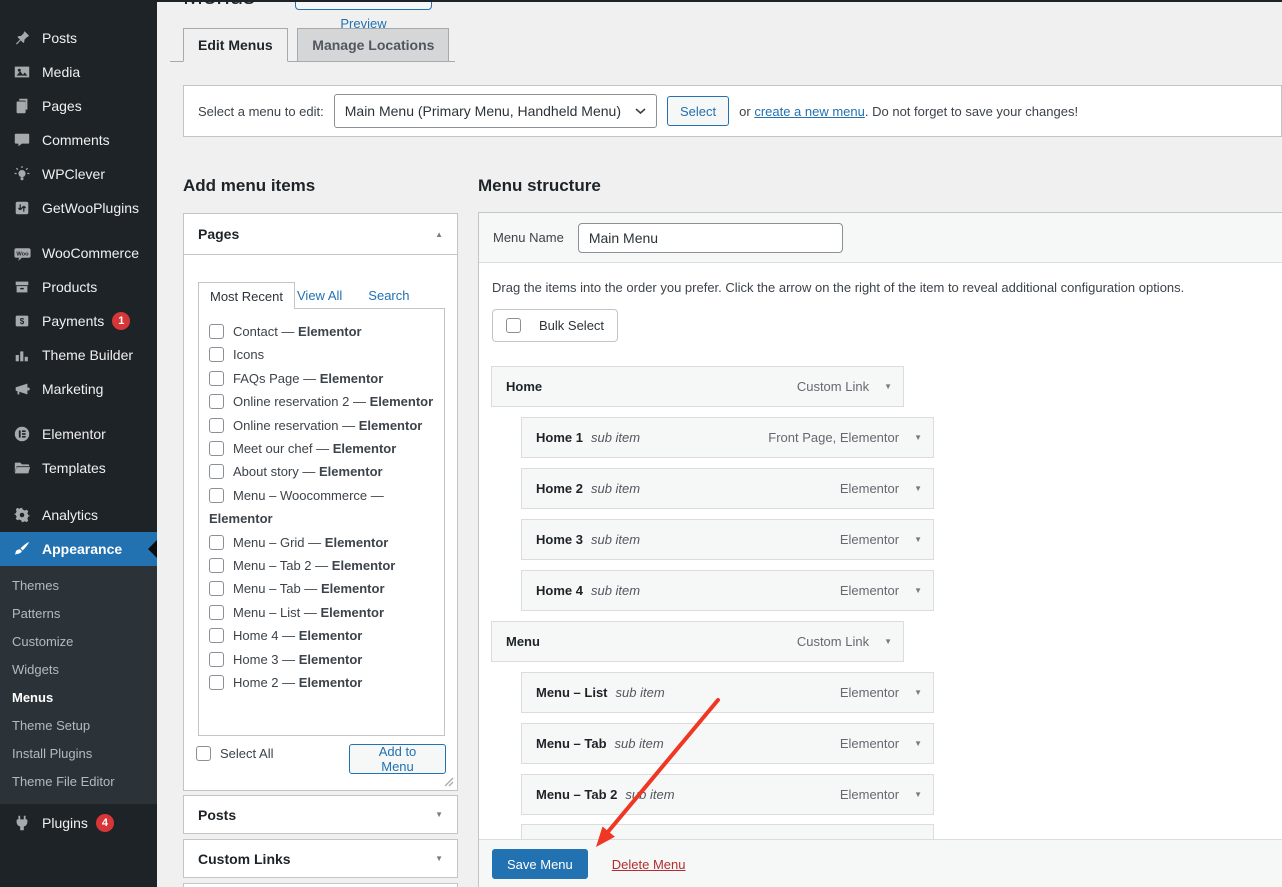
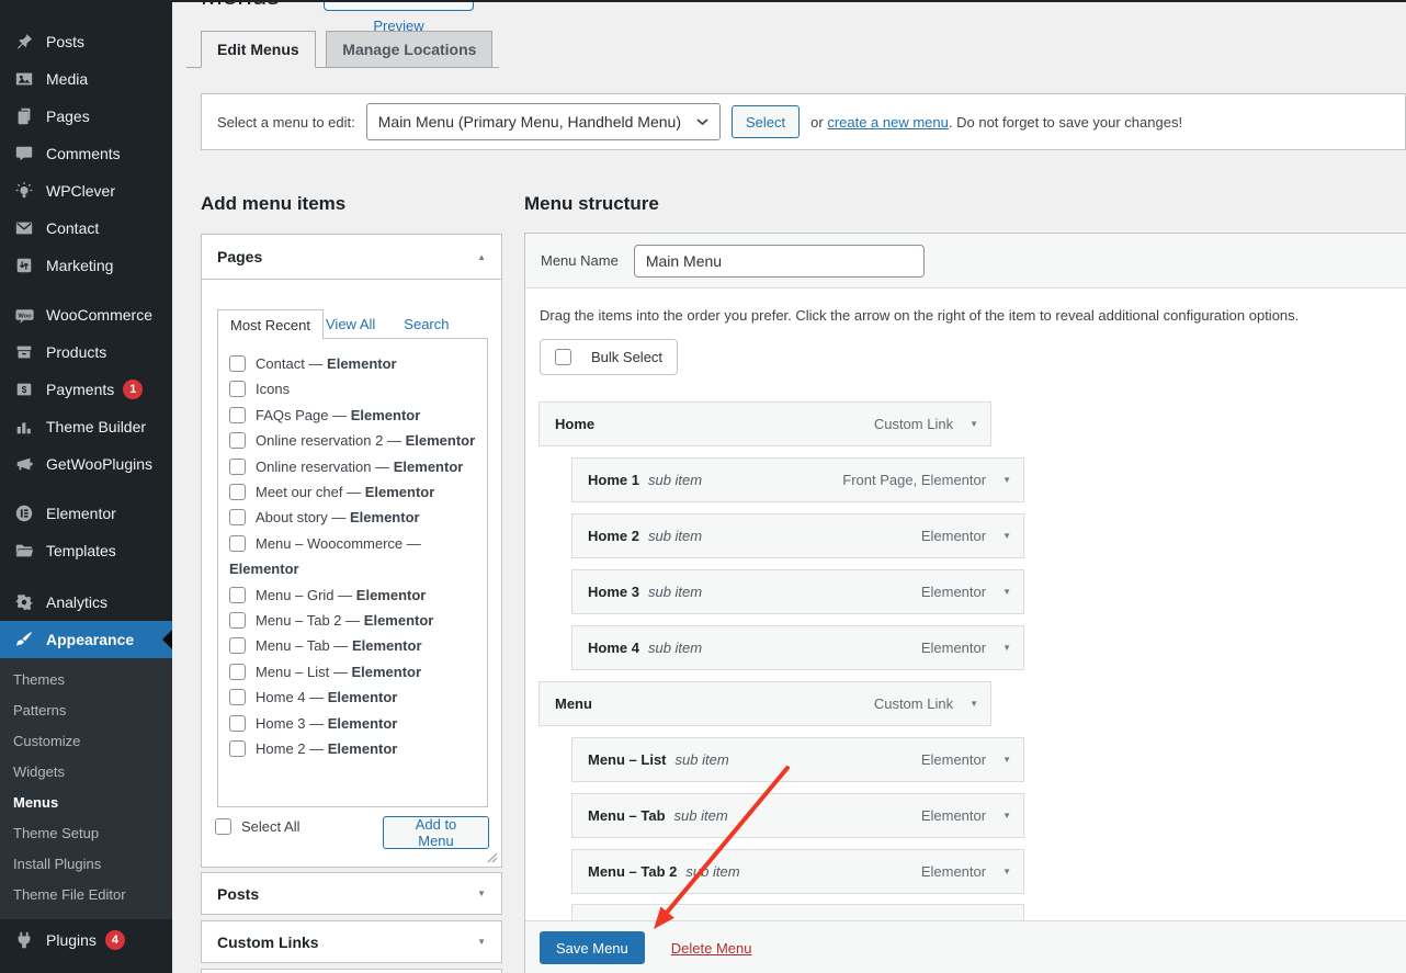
  Posts
  Media
  Pages
  Comments
  WPClever
+ Contact
- GetWooPlugins
+ Marketing
  WooCommerce
  Products
  $
  Payments
  1
  Theme Builder
- Marketing
+ GetWooPlugins
  Elementor
  Templates
  Analytics
  Appearance
  Themes
  Patterns
  Customize
  Widgets
  Menus
  Theme Setup
  Install Plugins
  Theme File Editor
  Plugins
  4
  Edit Menus Manage Locations
  Select a menu to edit:
  Main Menu (Primary Menu, Handheld Menu)
  Select
  or create a new menu. Do not forget to save your changes!
  Add menu items
  Menu structure
  Pages
  ▲
  Most Recent
  View All
  Search
  Contact — Elementor
  Icons
  FAQs Page — Elementor
  Online reservation 2 — Elementor
  Online reservation — Elementor
  Meet our chef — Elementor
  About story — Elementor
  Menu – Woocommerce — Elementor
  Menu – Grid — Elementor
  Menu – Tab 2 — Elementor
  Menu – Tab — Elementor
  Menu – List — Elementor
  Home 4 — Elementor
  Home 3 — Elementor
  Home 2 — Elementor
  Select All
  Add to Menu
  Posts
  ▼
  Custom Links
  ▼
  Menu Name
  Main Menu
  Drag the items into the order you prefer. Click the arrow on the right of the item to reveal additional configuration options.
  Bulk Select
  Home
  Custom Link
  ▼
  Home 1
  sub item
  Front Page, Elementor
  ▼
  Home 2
  sub item
  Elementor
  ▼
  Home 3
  sub item
  Elementor
  ▼
  Home 4
  sub item
  Elementor
  ▼
  Menu
  Custom Link
  ▼
  Menu – List
  sub item
  Elementor
  ▼
  Menu – Tab
  sub item
  Elementor
  ▼
  Menu – Tab 2
  sub item
  Elementor
  ▼
  Save Menu
  Delete Menu
